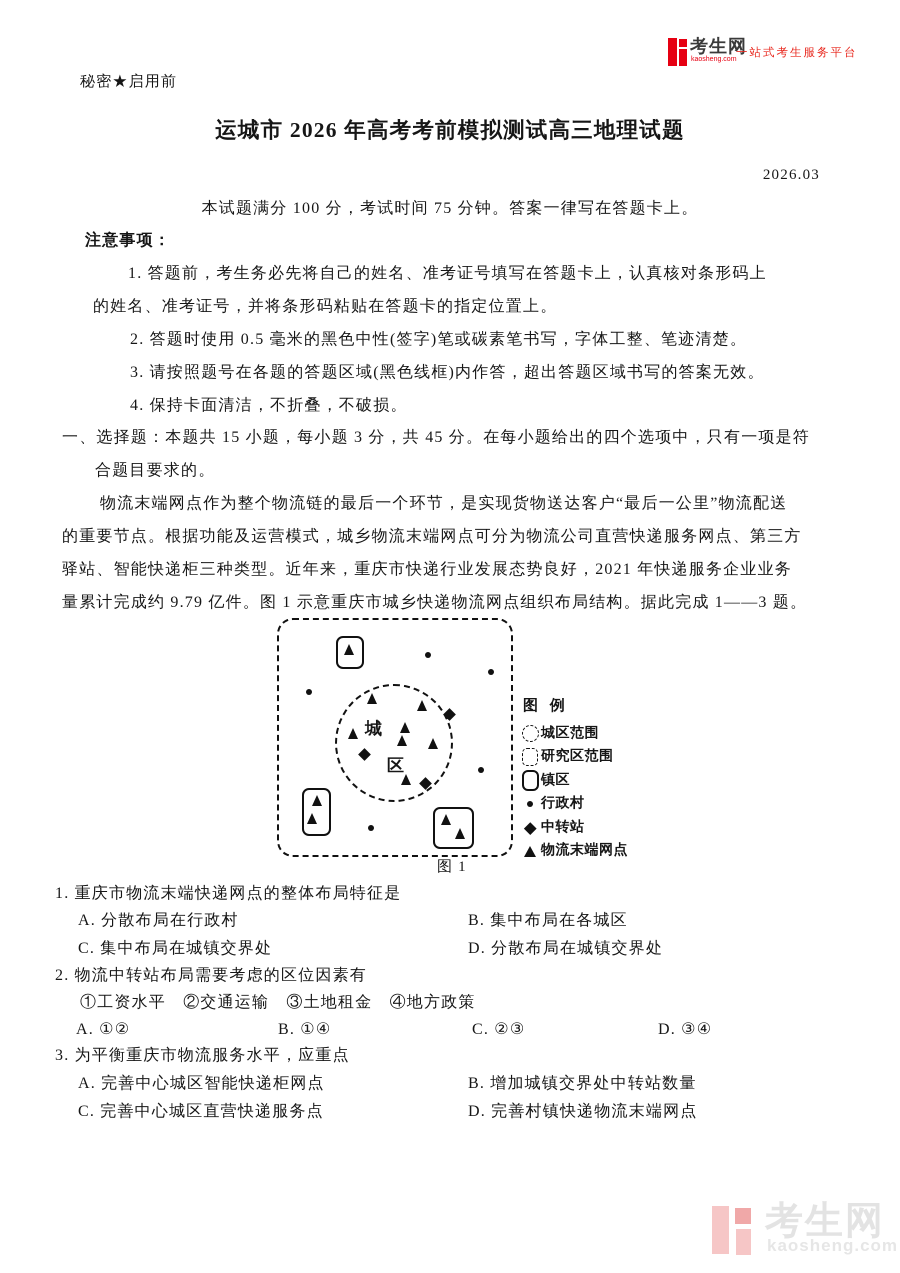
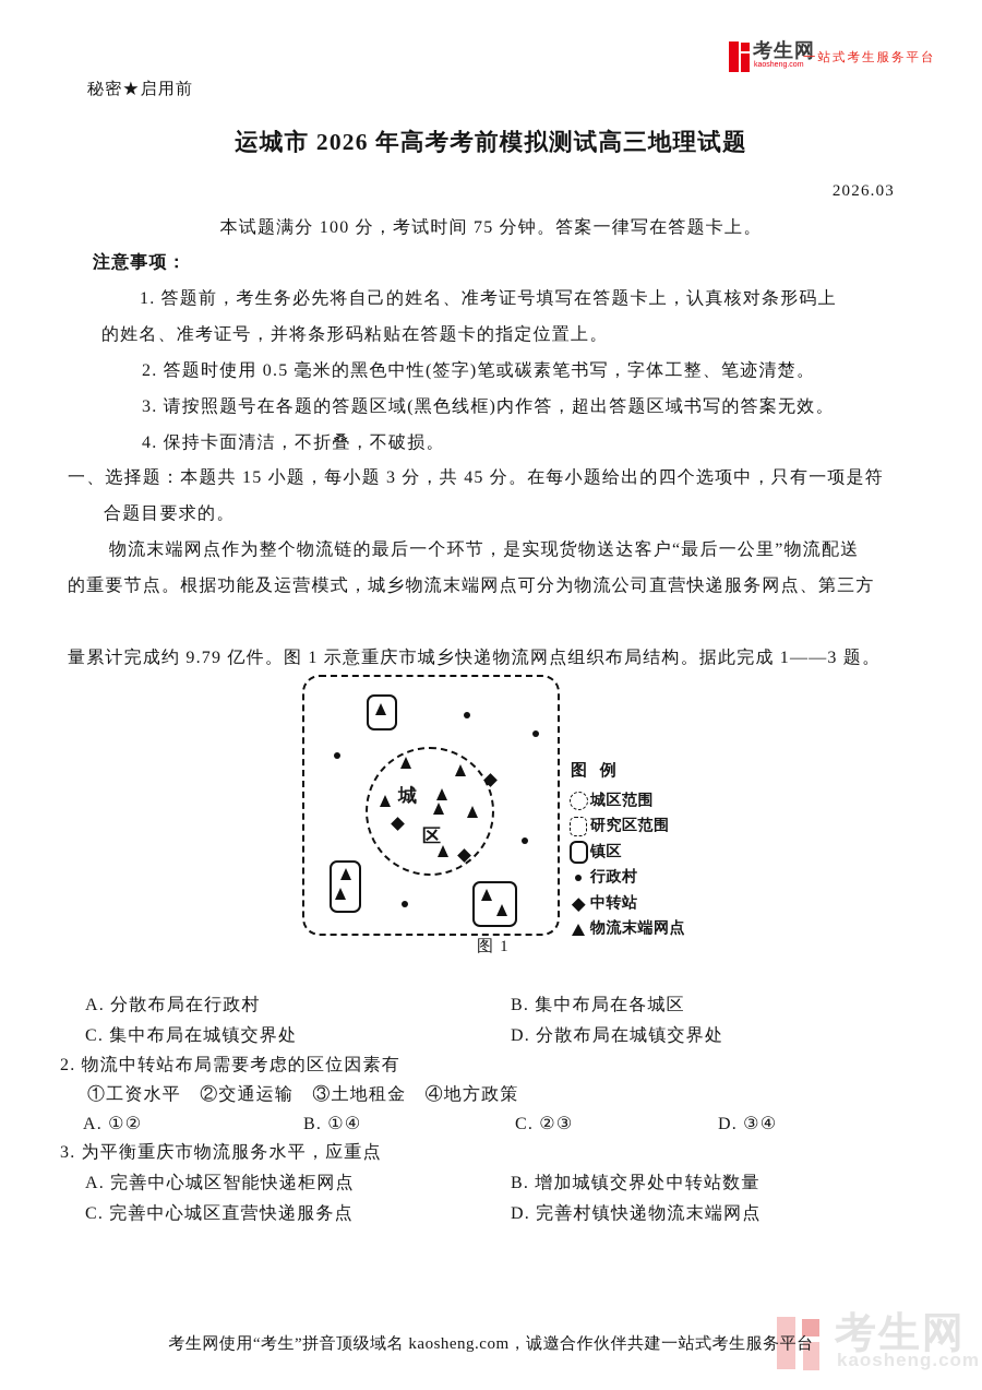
  考生网
  一站式考生服务平台
  秘密★启用前
  运城市 2026 年高考考前模拟测试高三地理试题
  2026.03
  本试题满分 100 分，考试时间 75 分钟。答案一律写在答题卡上。
  注意事项：
  1. 答题前，考生务必先将自己的姓名、准考证号填写在答题卡上，认真核对条形码上
  的姓名、准考证号，并将条形码粘贴在答题卡的指定位置上。
  2. 答题时使用 0.5 毫米的黑色中性(签字)笔或碳素笔书写，字体工整、笔迹清楚。
  3. 请按照题号在各题的答题区域(黑色线框)内作答，超出答题区域书写的答案无效。
  4. 保持卡面清洁，不折叠，不破损。
  一、选择题：本题共 15 小题，每小题 3 分，共 45 分。在每小题给出的四个选项中，只有一项是符
  合题目要求的。
  物流末端网点作为整个物流链的最后一个环节，是实现货物送达客户“最后一公里”物流配送
  的重要节点。根据功能及运营模式，城乡物流末端网点可分为物流公司直营快递服务网点、第三方
- 驿站、智能快递柜三种类型。近年来，重庆市快递行业发展态势良好，2021 年快递服务企业业务
  量累计完成约 9.79 亿件。图 1 示意重庆市城乡快递物流网点组织布局结构。据此完成 1——3 题。
  城
  区
  图 例
  城区范围
  研究区范围
  镇区
  行政村
  中转站
  物流末端网点
  图 1
- 1. 重庆市物流末端快递网点的整体布局特征是
  A. 分散布局在行政村
  B. 集中布局在各城区
  C. 集中布局在城镇交界处
  D. 分散布局在城镇交界处
  2. 物流中转站布局需要考虑的区位因素有
  ①工资水平 ②交通运输 ③土地租金 ④地方政策
  A. ①②
  B. ①④
  C. ②③
  D. ③④
  3. 为平衡重庆市物流服务水平，应重点
  A. 完善中心城区智能快递柜网点
  B. 增加城镇交界处中转站数量
  C. 完善中心城区直营快递服务点
  D. 完善村镇快递物流末端网点
  考生网
  kaosheng.com
+ 考生网使用“考生”拼音顶级域名 kaosheng.com，诚邀合作伙伴共建一站式考生服务平台
